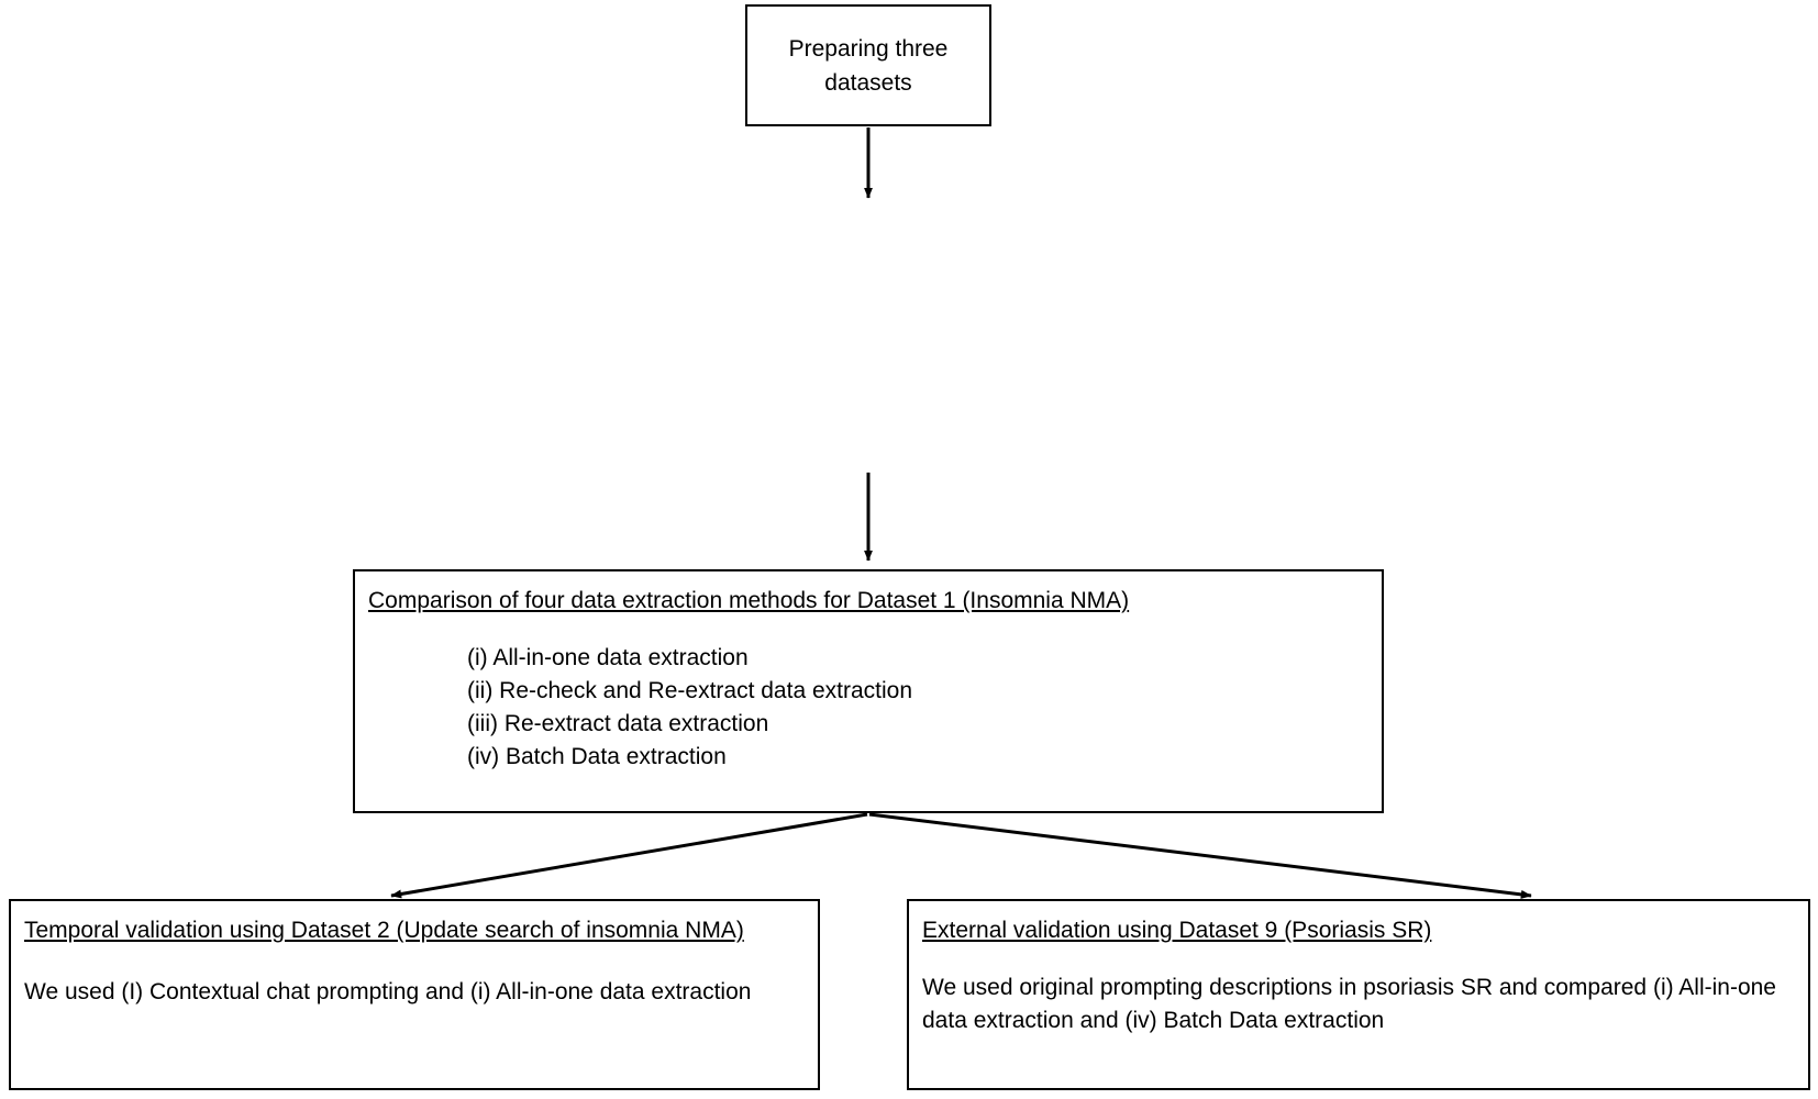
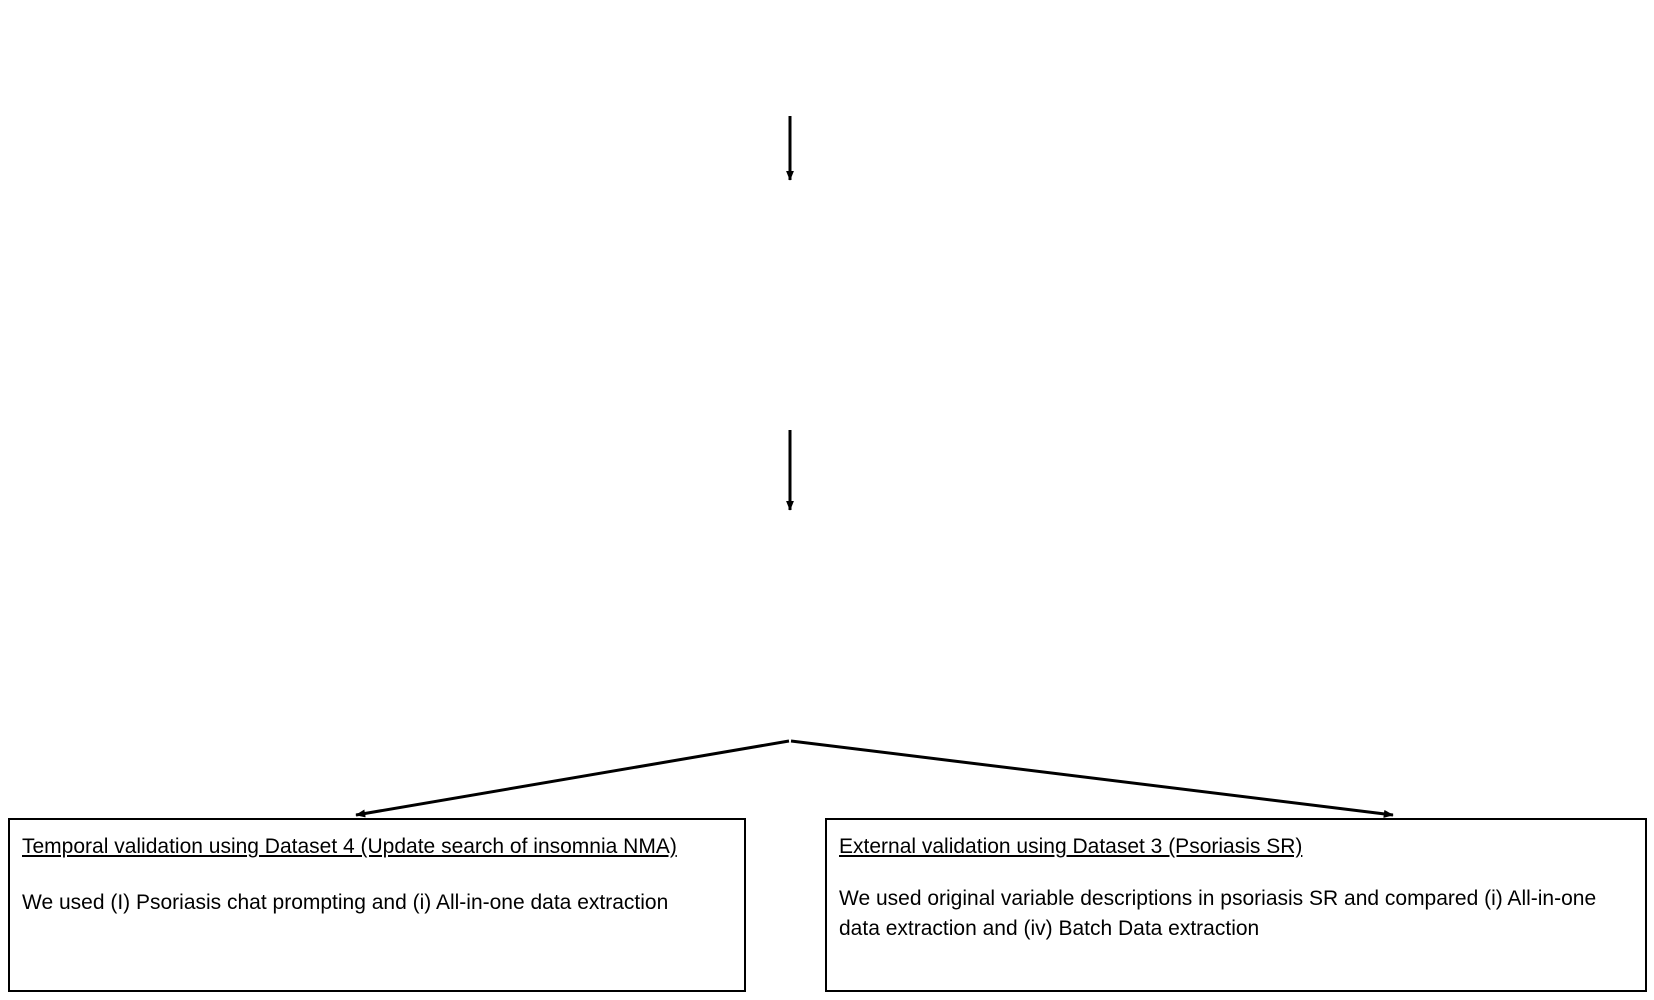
- Preparing three datasets
- Comparison of four data extraction methods for Dataset 1 (Insomnia NMA)
- (i) All-in-one data extraction
- (ii) Re-check and Re-extract data extraction
- (iii) Re-extract data extraction
- (iv) Batch Data extraction
- Temporal validation using Dataset 2 (Update search of insomnia NMA)
+ Temporal validation using Dataset 4 (Update search of insomnia NMA)
- We used (I) Contextual chat prompting and (i) All-in-one data extraction
+ We used (I) Psoriasis chat prompting and (i) All-in-one data extraction
- External validation using Dataset 9 (Psoriasis SR)
+ External validation using Dataset 3 (Psoriasis SR)
- We used original prompting descriptions in psoriasis SR and compared (i) All-in-one data extraction and (iv) Batch Data extraction
+ We used original variable descriptions in psoriasis SR and compared (i) All-in-one data extraction and (iv) Batch Data extraction
